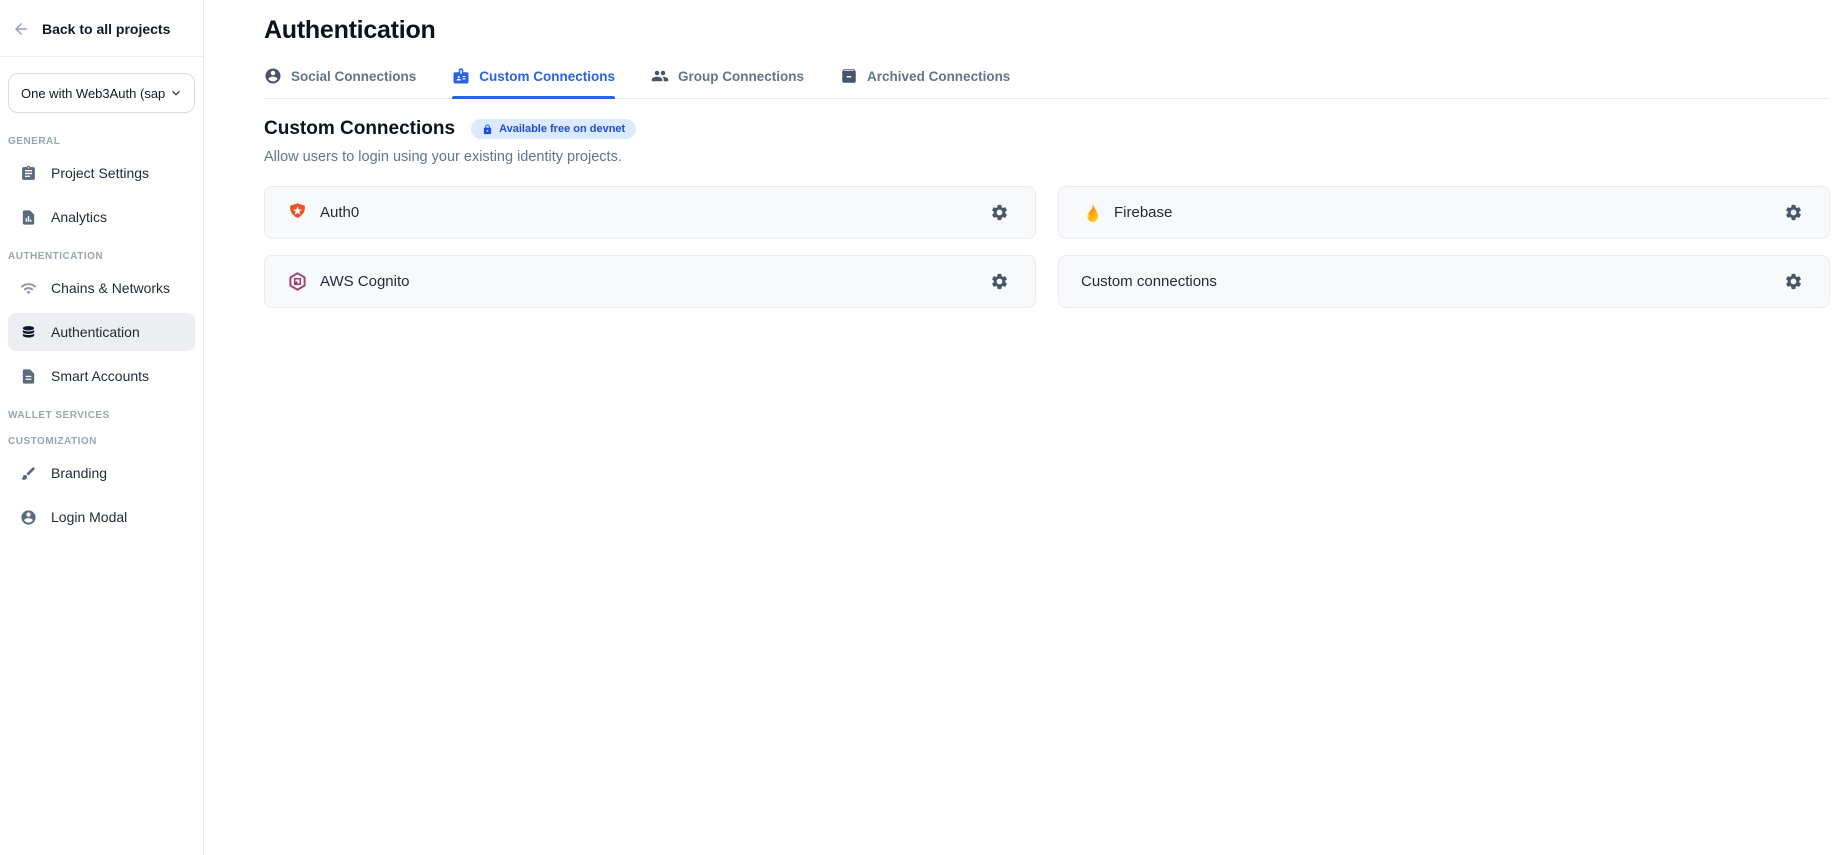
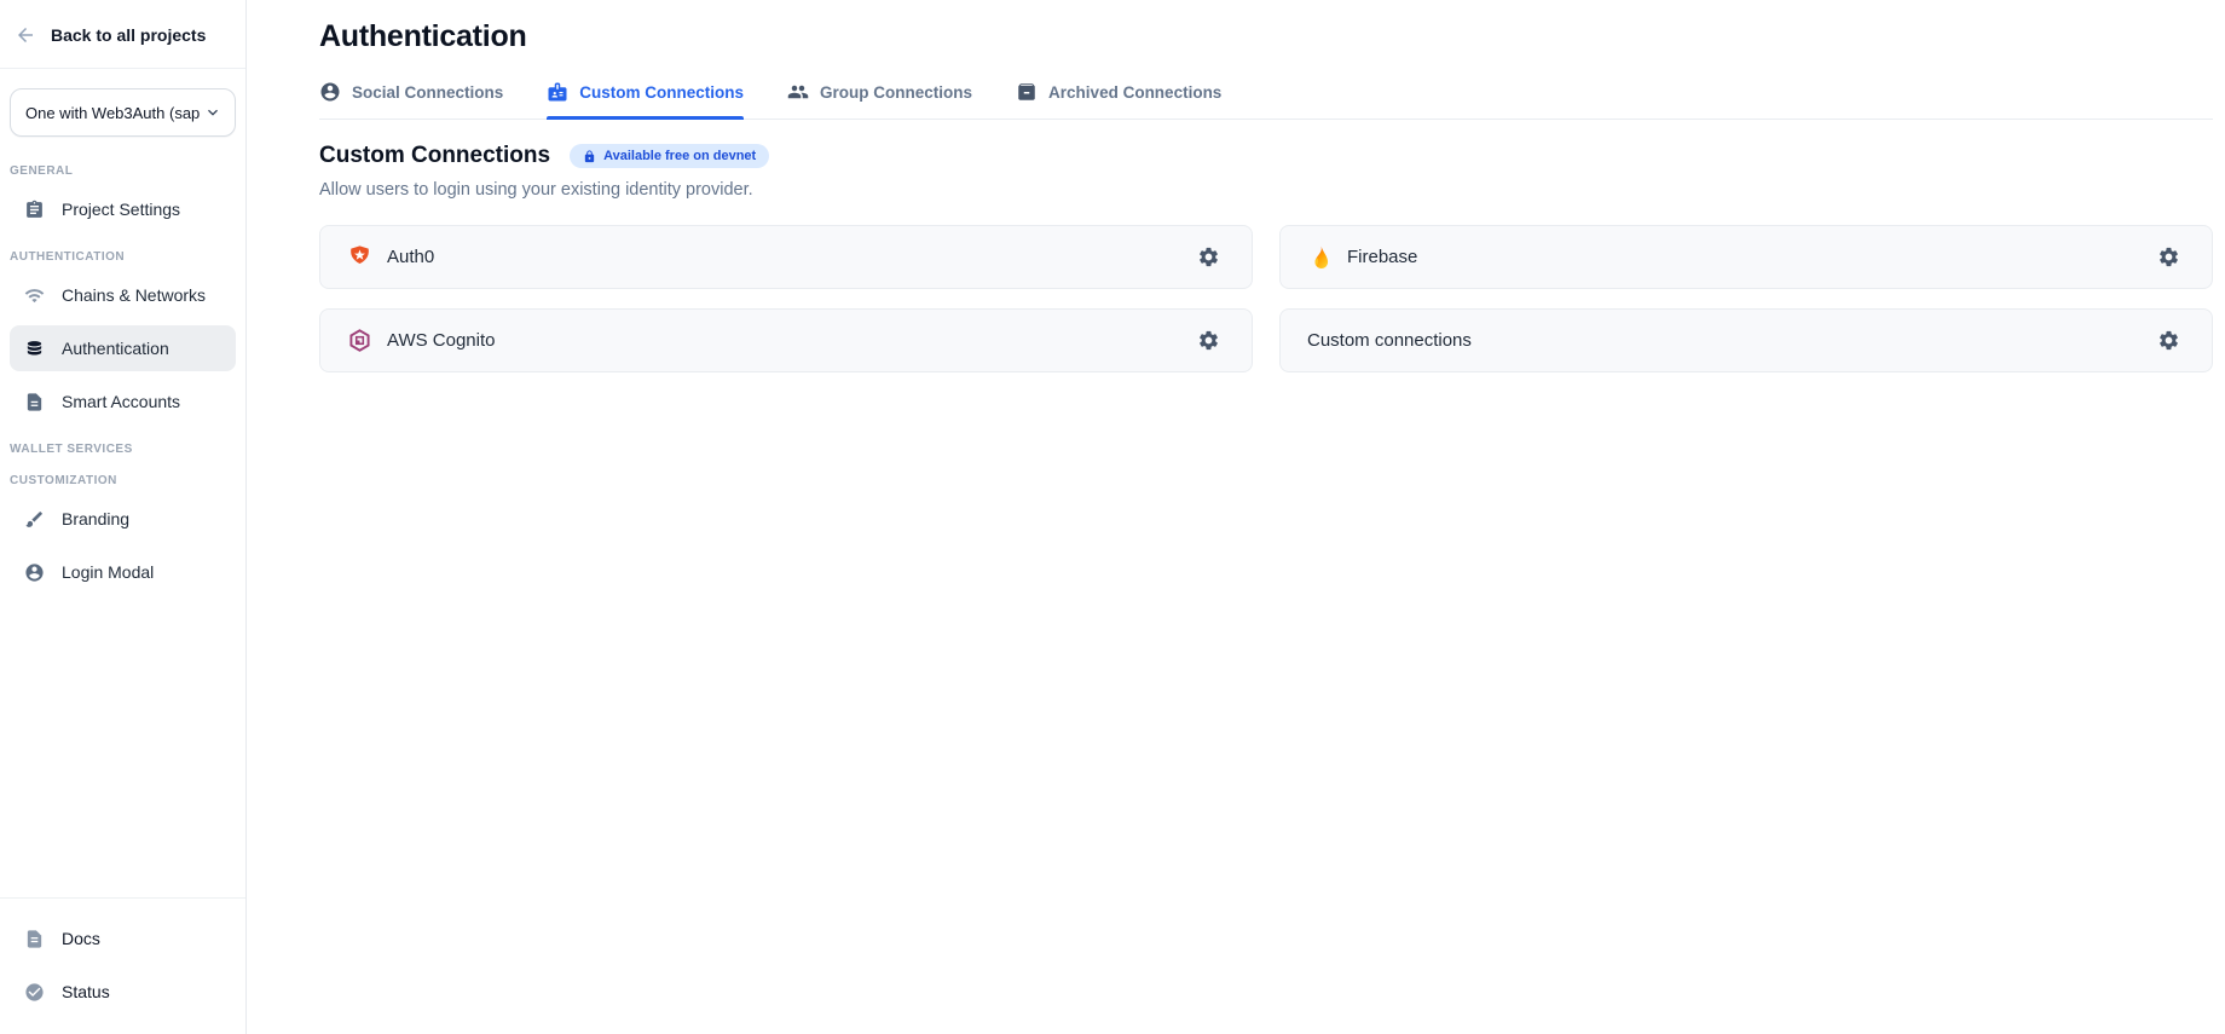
  Back to all projects
  One with Web3Auth (sap
  GENERAL
  Project Settings
- Analytics
  AUTHENTICATION
  Chains & Networks
  Authentication
  Smart Accounts
  WALLET SERVICES
  CUSTOMIZATION
  Branding
  Login Modal
+ Docs
+ Status
  Authentication
  Social Connections
  Custom Connections
  Group Connections
  Archived Connections
  Custom Connections
  Available free on devnet
- Allow users to login using your existing identity projects.
+ Allow users to login using your existing identity provider.
  Auth0
  Firebase
  AWS Cognito
  Custom connections
